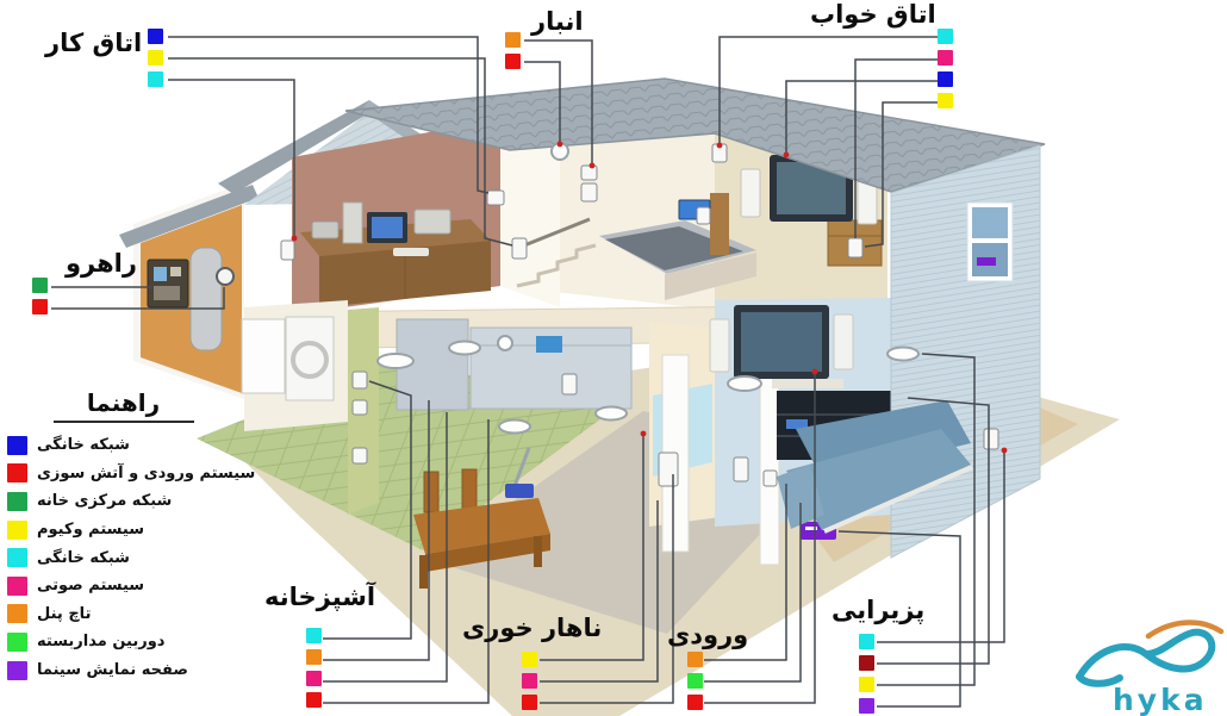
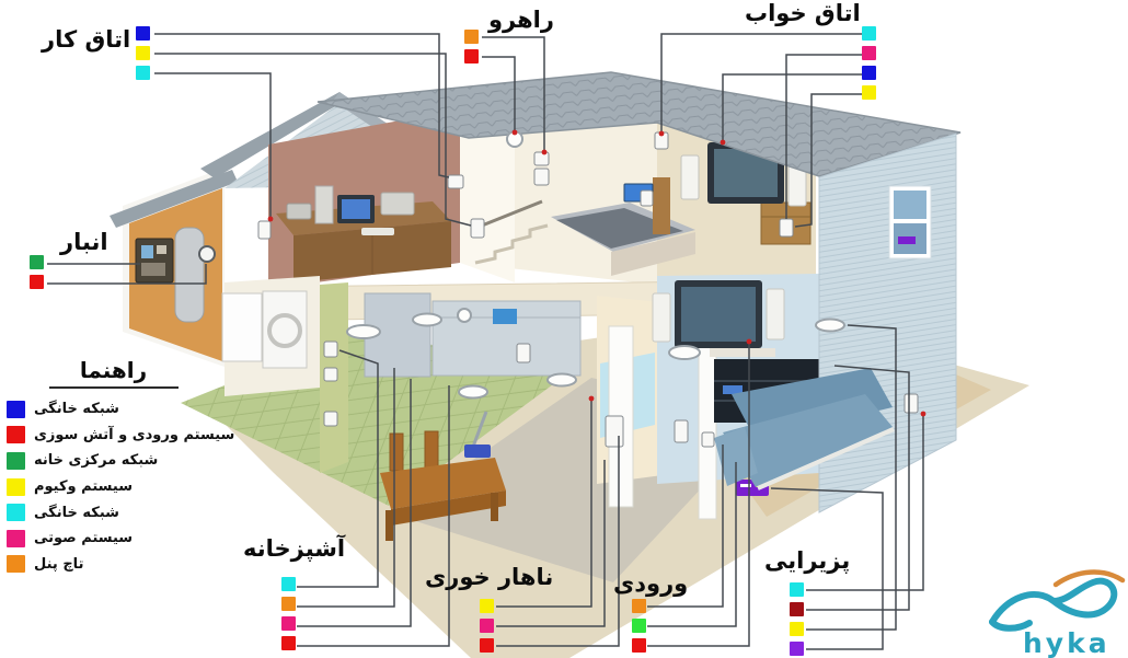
  hyka
  اتاق کار
- انبار
+ راهرو
  اتاق خواب
- راهرو
+ انبار
  آشپزخانه
  ناهار خوری
  ورودی
  پزیرایی
  راهنما
  شبکه خانگی
  سیستم ورودی و آتش سوزی
  شبکه مرکزی خانه
  سیستم وکیوم
  شبکه خانگی
  سیستم صوتی
  تاچ پنل
- دوربین مداربسته
- صفحه نمایش سینما
